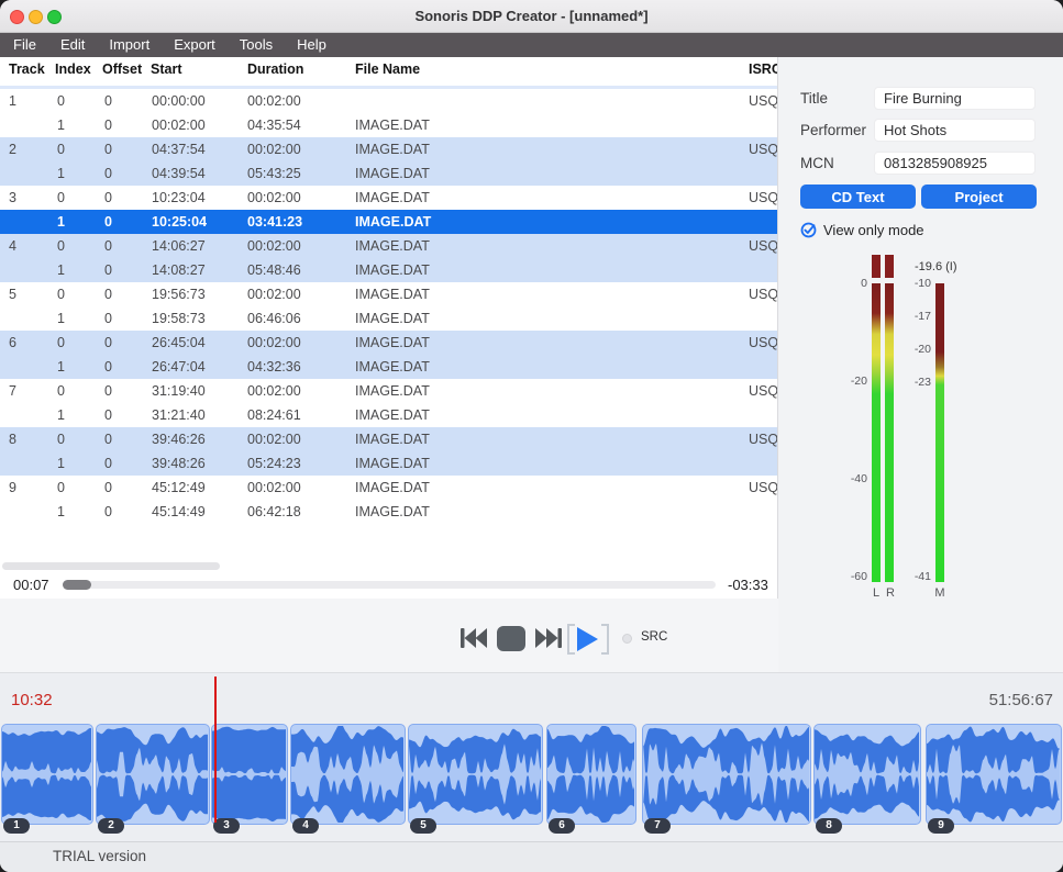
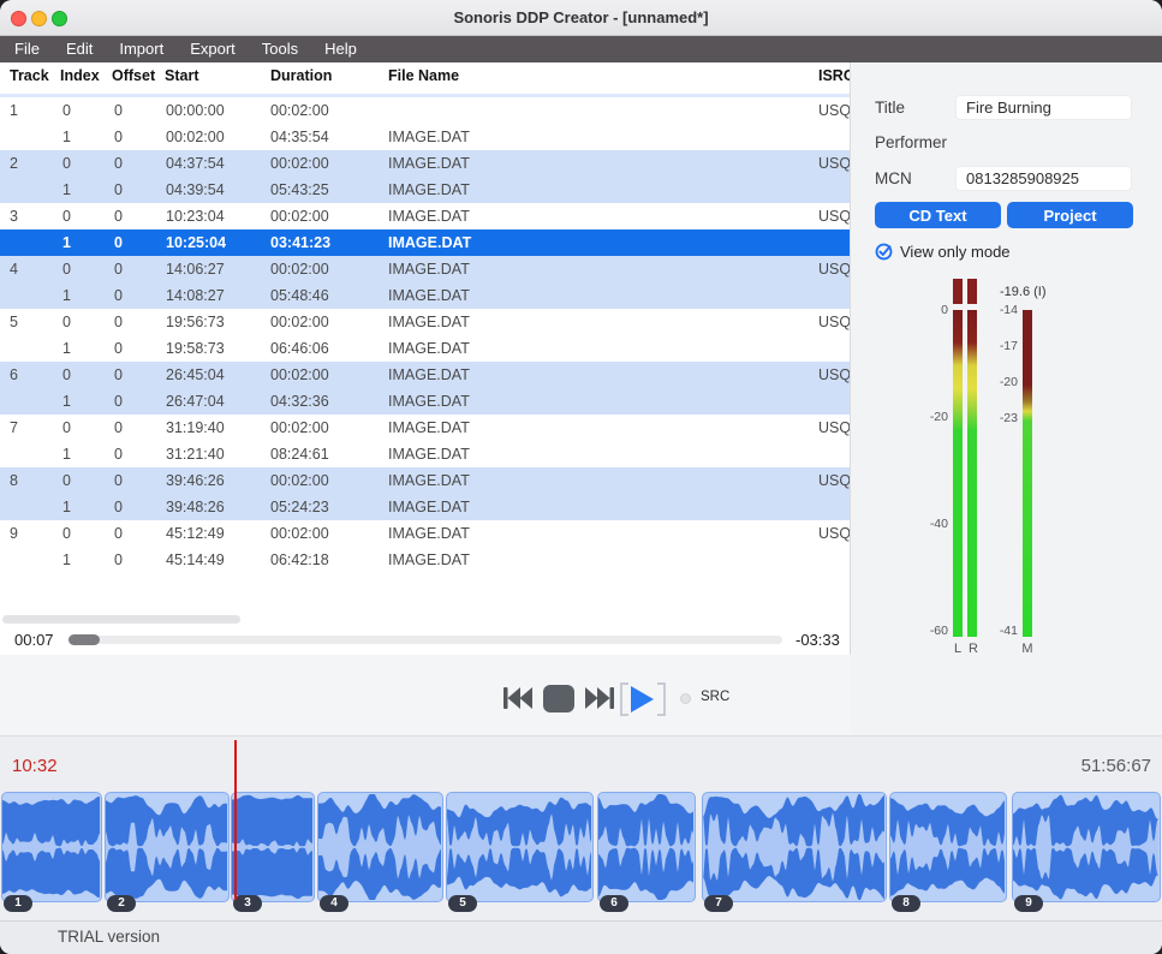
  Sonoris DDP Creator - [unnamed*]
  File
  Edit
  Import
  Export
  Tools
  Help
  Track
  Index
  Offset
  Start
  Duration
  File Name
  ISRC
  1
  0
  0
  00:00:00
  00:02:00
  USQ
  1
  0
  00:02:00
  04:35:54
  IMAGE.DAT
  2
  0
  0
  04:37:54
  00:02:00
  IMAGE.DAT
  USQ
  1
  0
  04:39:54
  05:43:25
  IMAGE.DAT
  3
  0
  0
  10:23:04
  00:02:00
  IMAGE.DAT
  USQ
  1
  0
  10:25:04
  03:41:23
  IMAGE.DAT
  4
  0
  0
  14:06:27
  00:02:00
  IMAGE.DAT
  USQ
  1
  0
  14:08:27
  05:48:46
  IMAGE.DAT
  5
  0
  0
  19:56:73
  00:02:00
  IMAGE.DAT
  USQ
  1
  0
  19:58:73
  06:46:06
  IMAGE.DAT
  6
  0
  0
  26:45:04
  00:02:00
  IMAGE.DAT
  USQ
  1
  0
  26:47:04
  04:32:36
  IMAGE.DAT
  7
  0
  0
  31:19:40
  00:02:00
  IMAGE.DAT
  USQ
  1
  0
  31:21:40
  08:24:61
  IMAGE.DAT
  8
  0
  0
  39:46:26
  00:02:00
  IMAGE.DAT
  USQ
  1
  0
  39:48:26
  05:24:23
  IMAGE.DAT
  9
  0
  0
  45:12:49
  00:02:00
  IMAGE.DAT
  USQ
  1
  0
  45:14:49
  06:42:18
  IMAGE.DAT
  00:07
  -03:33
  Title
  Fire Burning
  Performer
- Hot Shots
  MCN
  0813285908925
  CD Text
  Project
  View only mode
  -19.6 (I)
  0
  -20
  -40
  -60
- -10
+ -14
  -17
  -20
  -23
  -41
  L
  R
  M
  SRC
  10:32
  51:56:67
  1
  2
  3
  4
  5
  6
  7
  8
  9
  TRIAL version
